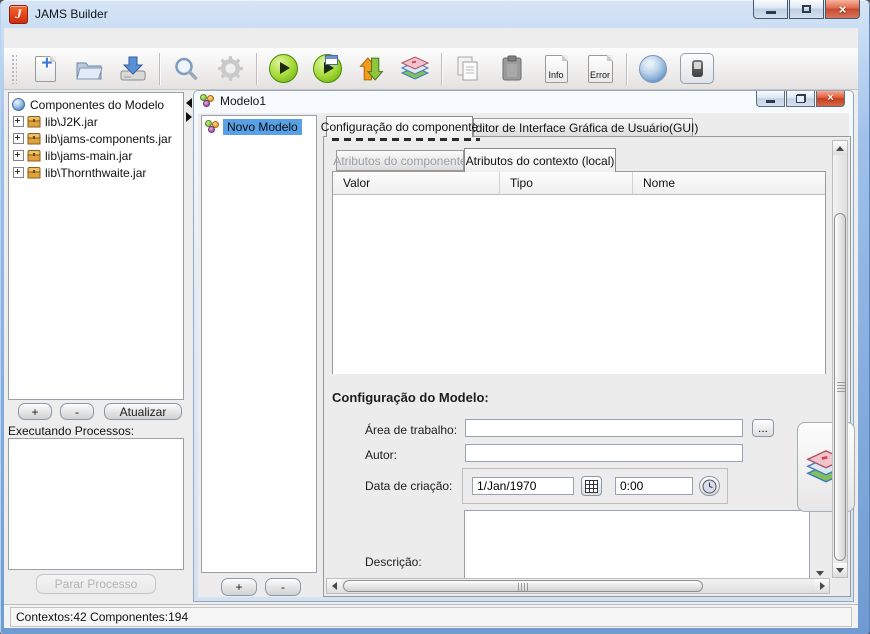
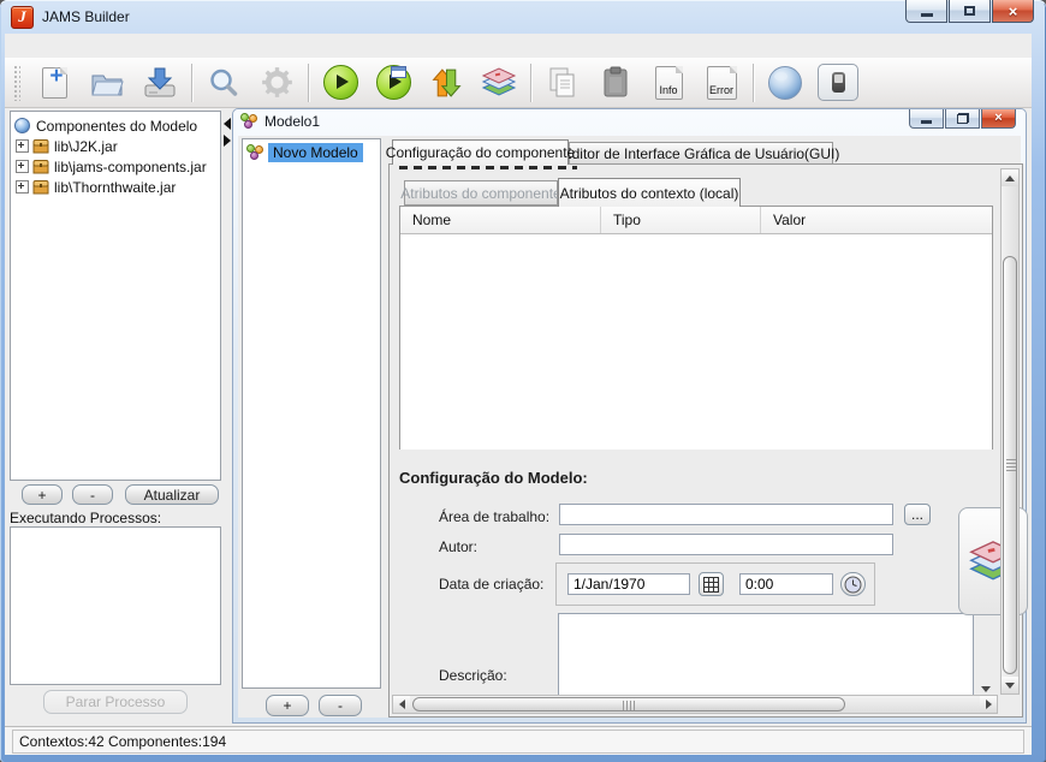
  J
  JAMS Builder
  ×
  +
  Info
  Error
  Componentes do Modelo
  lib\J2K.jar
  lib\jams-components.jar
- lib\jams-main.jar
  lib\Thornthwaite.jar
  +
  -
  Atualizar
  Executando Processos:
  Parar Processo
  Contextos:42 Componentes:194
  Modelo1
  ×
  Novo Modelo
  +
  -
  Configuração do componente
  ditor de Interface Gráfica de Usuário(GUI)
  Atributos do component
  Atributos do contexto (local)
- Valor
+ Nome
  Tipo
- Nome
+ Valor
  Configuração do Modelo:
  Área de trabalho:
  ...
  Autor:
  Data de criação:
  1/Jan/1970
  0:00
  Descrição:
